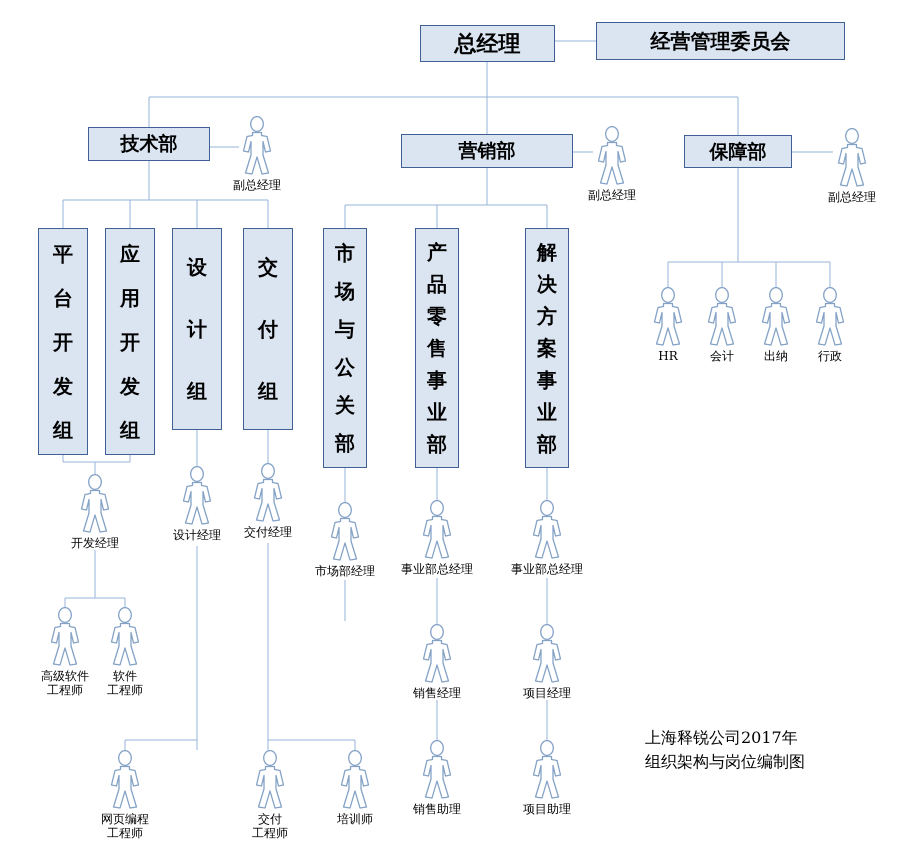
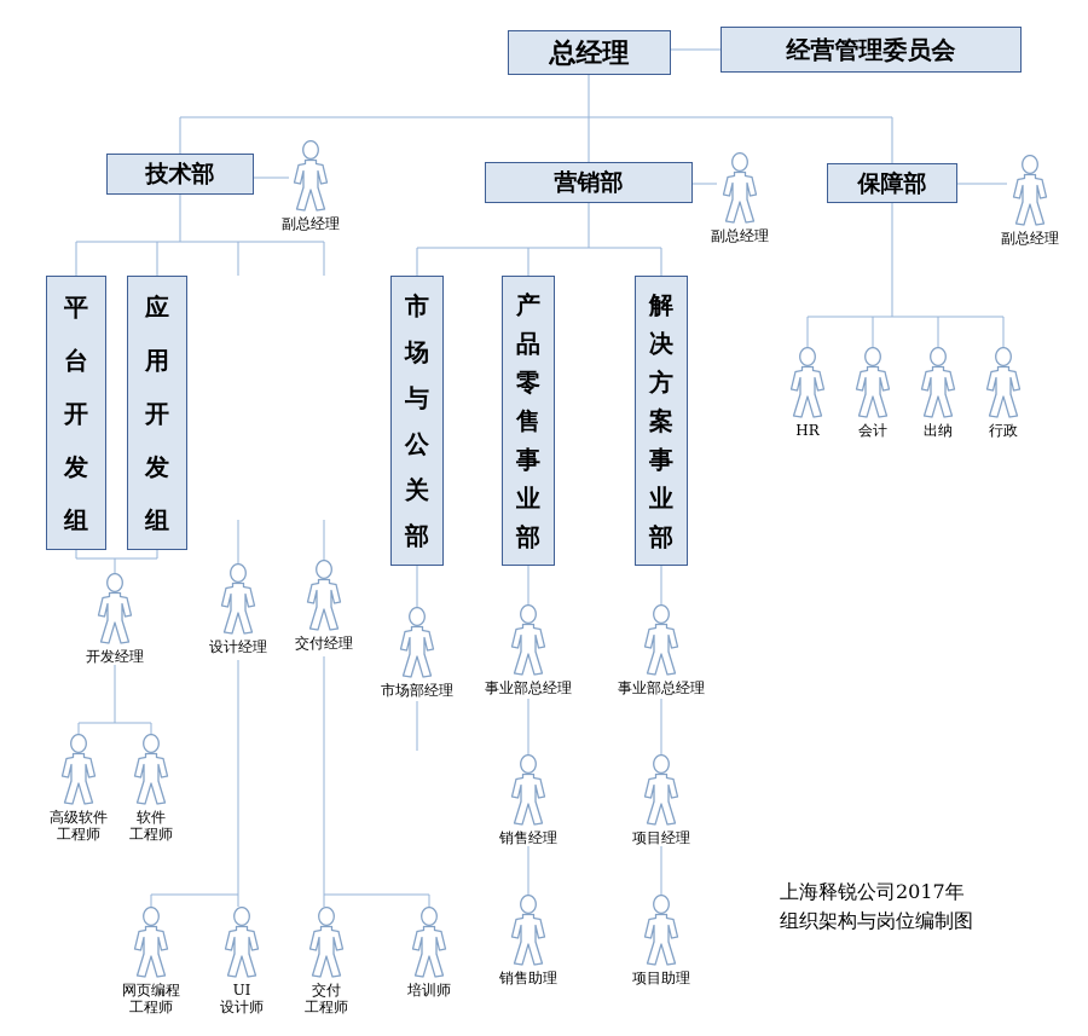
  总经理
  经营管理委员会
  技术部
  营销部
  保障部
  副总经理
  副总经理
  副总经理
  平台开发组
  应用开发组
- 设计组
- 交付组
  市场与公关部
  产品零售事业部
  解决方案事业部
  HR
  会计
  出纳
  行政
  开发经理
  设计经理
  交付经理
  高级软件
  工程师
  软件
  工程师
  网页编程
  工程师
+ UI
+ 设计师
  交付
  工程师
  培训师
  市场部经理
  事业部总经理
  销售经理
  销售助理
  事业部总经理
  项目经理
  项目助理
  上海释锐公司2017年
  组织架构与岗位编制图
